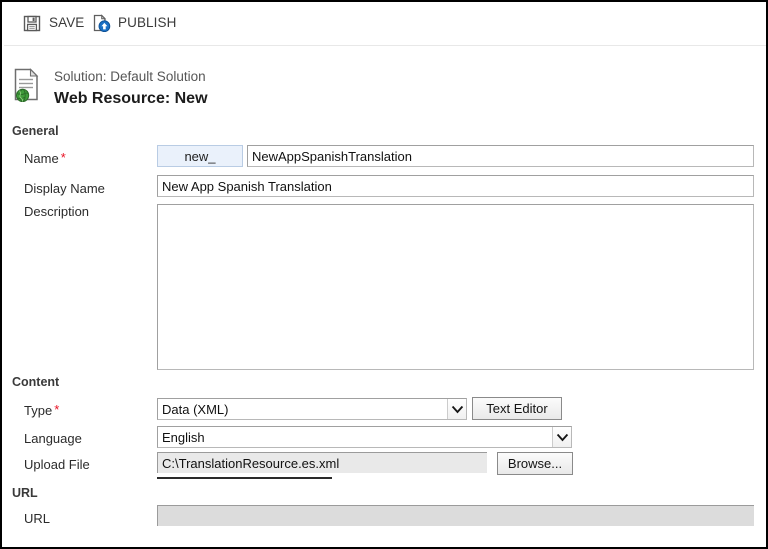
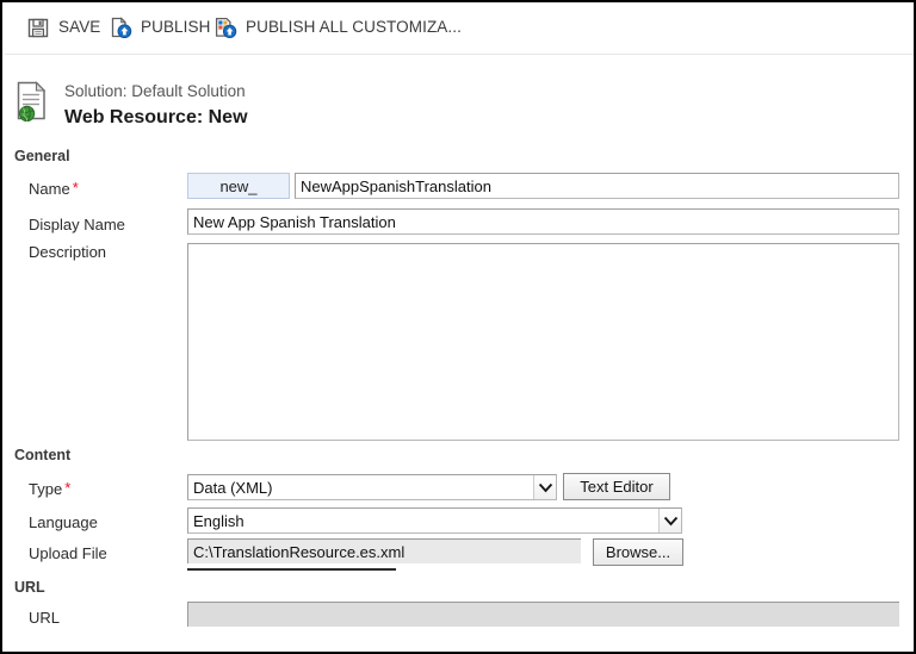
  SAVE
  PUBLISH
+ PUBLISH ALL CUSTOMIZA...
  Solution: Default Solution
  Web Resource: New
  General
  Name *
  new_
  NewAppSpanishTranslation
  Display Name
  New App Spanish Translation
  Description
  Content
  Type *
  Data (XML)
  Text Editor
  Language
  English
  Upload File
  C:\TranslationResource.es.xml
  Browse...
  URL
  URL
